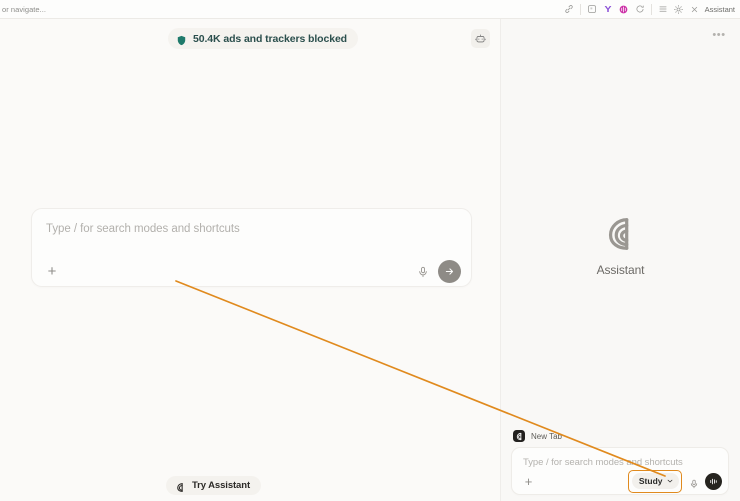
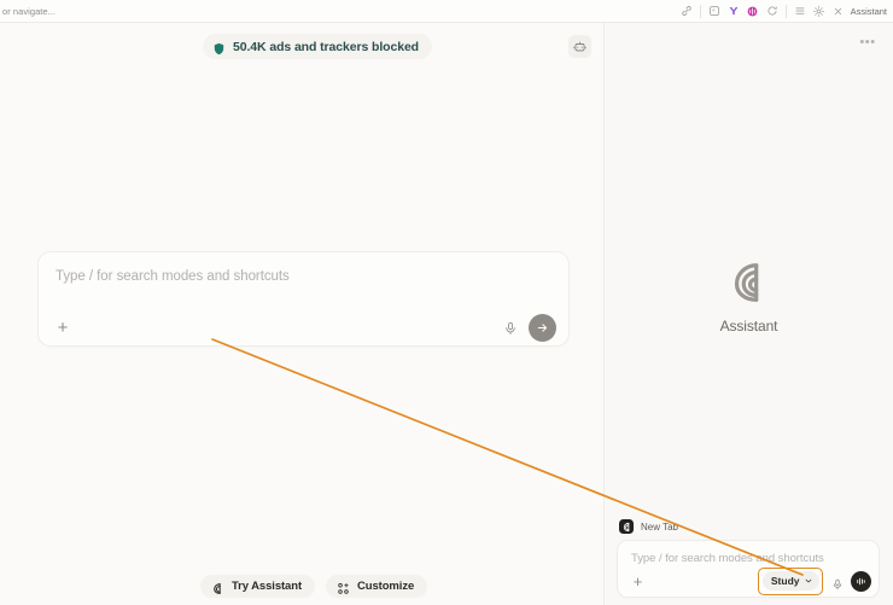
  or navigate...
  Assistant
  50.4K ads and trackers blocked
  •••
  Type / for search modes and shortcuts
  +
  Assistant
  New Tab
  Type / for search modesnd shortcuts
  +
  Study
  Try Assistant
+ Customize
